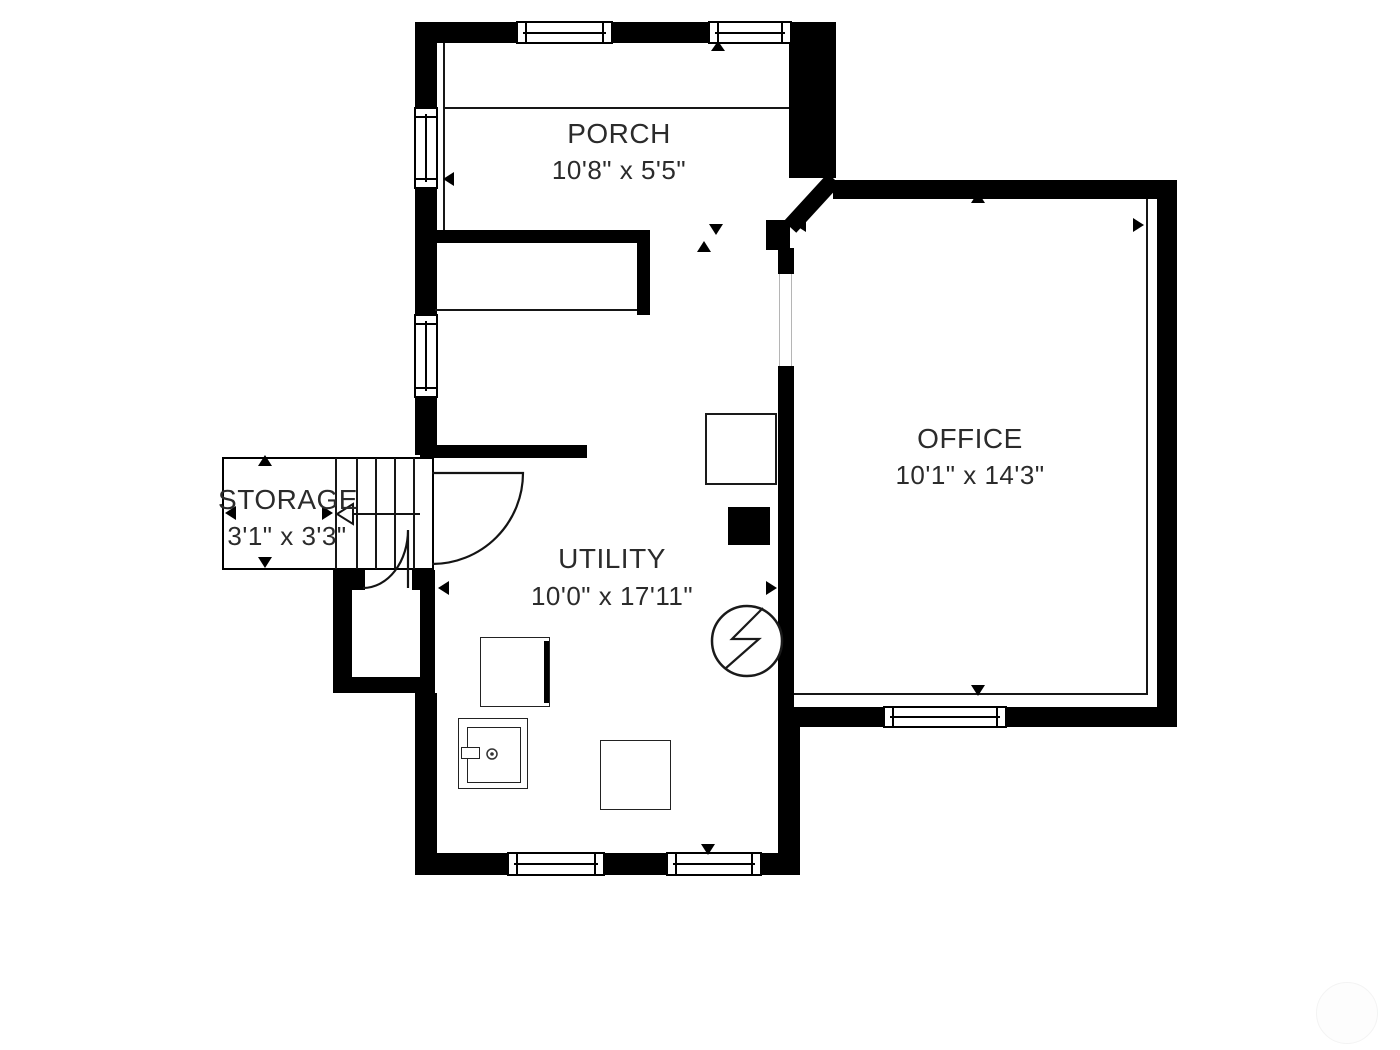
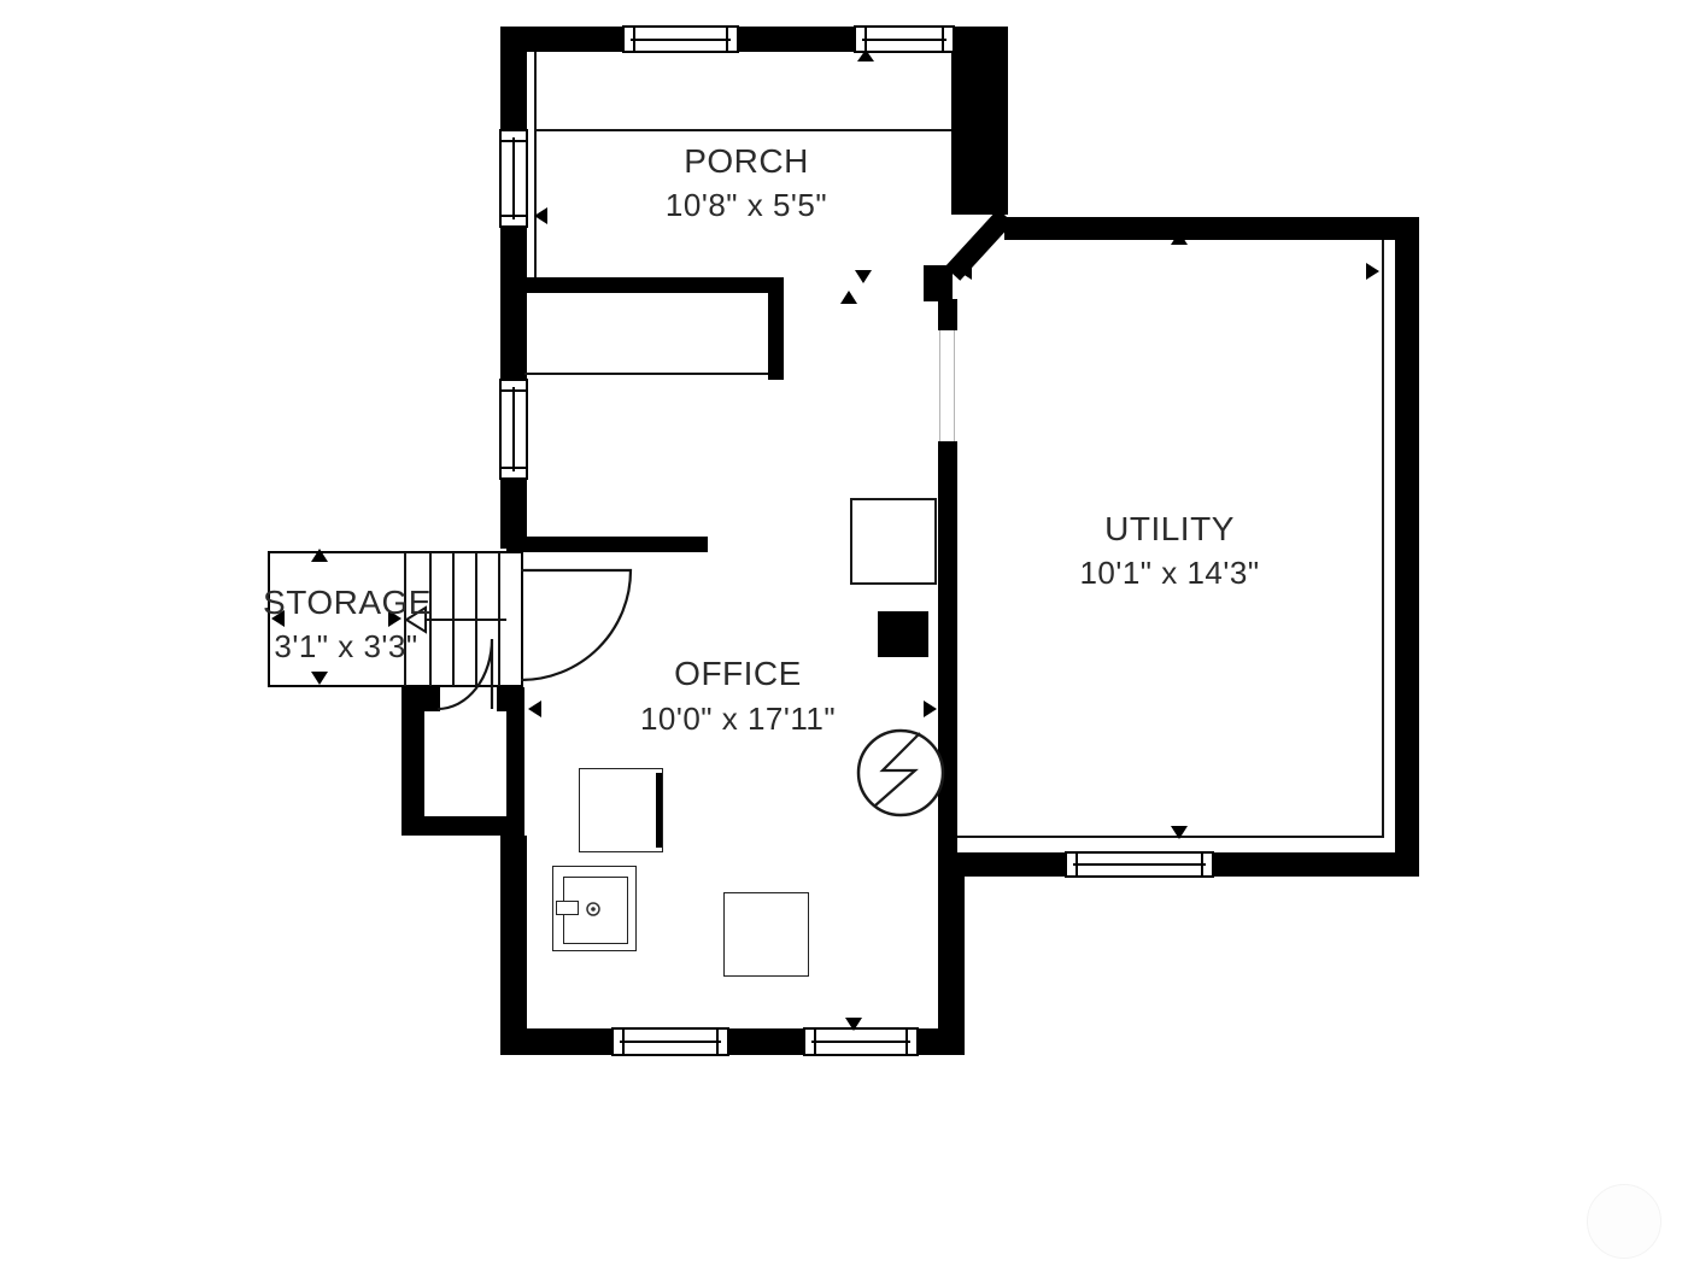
  PORCH
  10'8" x 5'5"
- OFFICE
+ UTILITY
  10'1" x 14'3"
- UTILITY
+ OFFICE
  10'0" x 17'11"
  STORAGE
  3'1" x 3'3"
